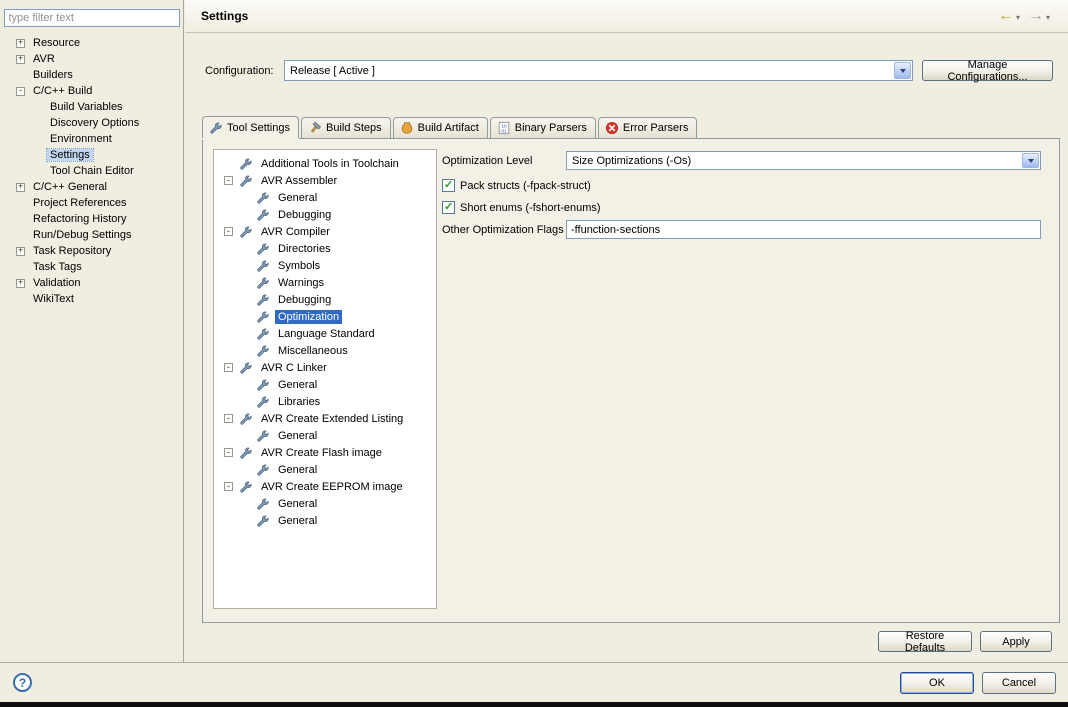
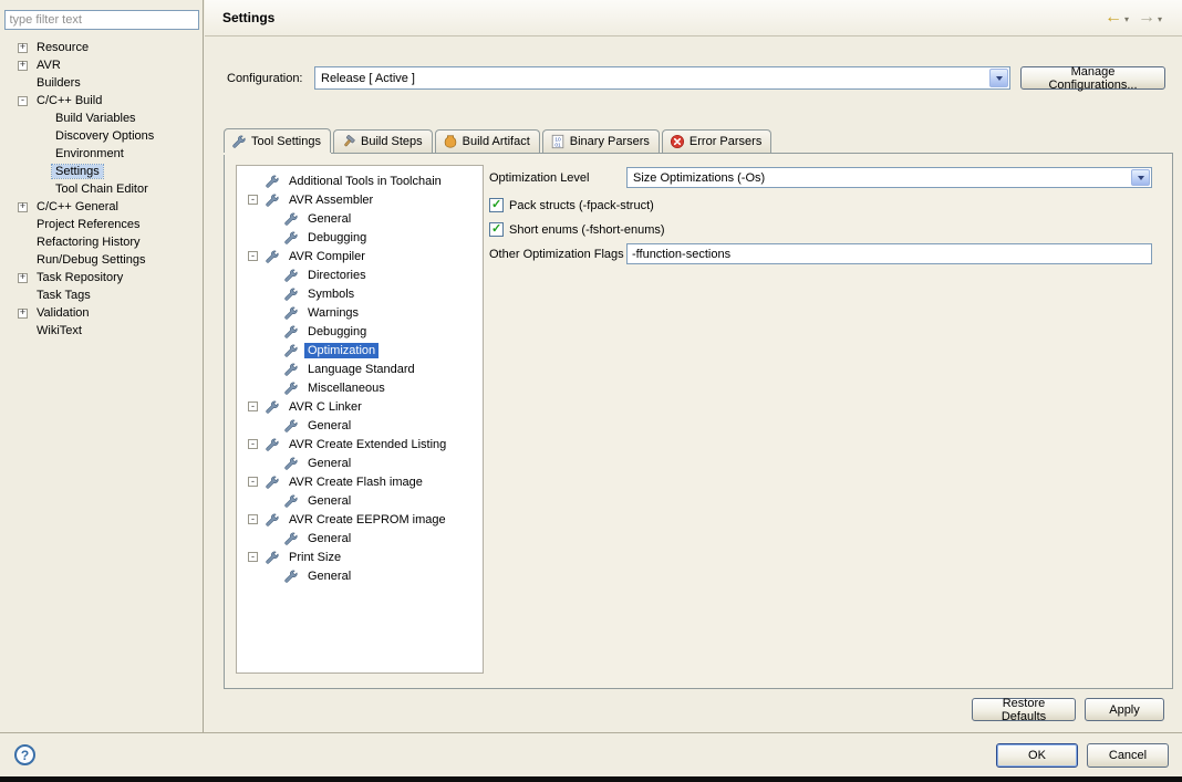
  type filter text
  Resource
  AVR
  Builders
  C/C++ Build
  Build Variables
  Discovery Options
  Environment
  Settings
  Tool Chain Editor
  C/C++ General
  Project References
  Refactoring History
  Run/Debug Settings
  Task Repository
  Task Tags
  Validation
  WikiText
  Settings
  ←
  ▾
  →
  ▾
  Configuration:
  Release [ Active ]
  Manage Configurations...
  Tool Settings
  Build Steps
  Build Artifact
  Binary Parsers
  Error Parsers
  Additional Tools in Toolchain
  AVR Assembler
  General
  Debugging
  AVR Compiler
  Directories
  Symbols
  Warnings
  Debugging
  Optimization
  Language Standard
  Miscellaneous
  AVR C Linker
  General
- Libraries
  AVR Create Extended Listing
  General
  AVR Create Flash image
  General
  AVR Create EEPROM image
  General
+ Print Size
  General
  Optimization Level
  Size Optimizations (-Os)
  Pack structs (-fpack-struct)
  Short enums (-fshort-enums)
  Other Optimization Flags
  -ffunction-sections
  Restore Defaults
  Apply
  ?
  OK
  Cancel
